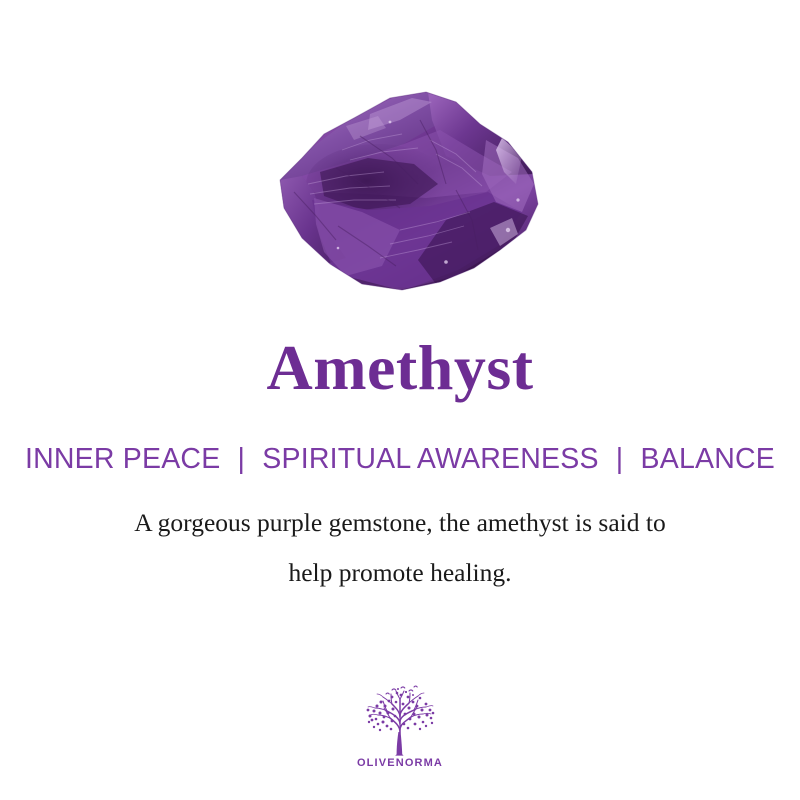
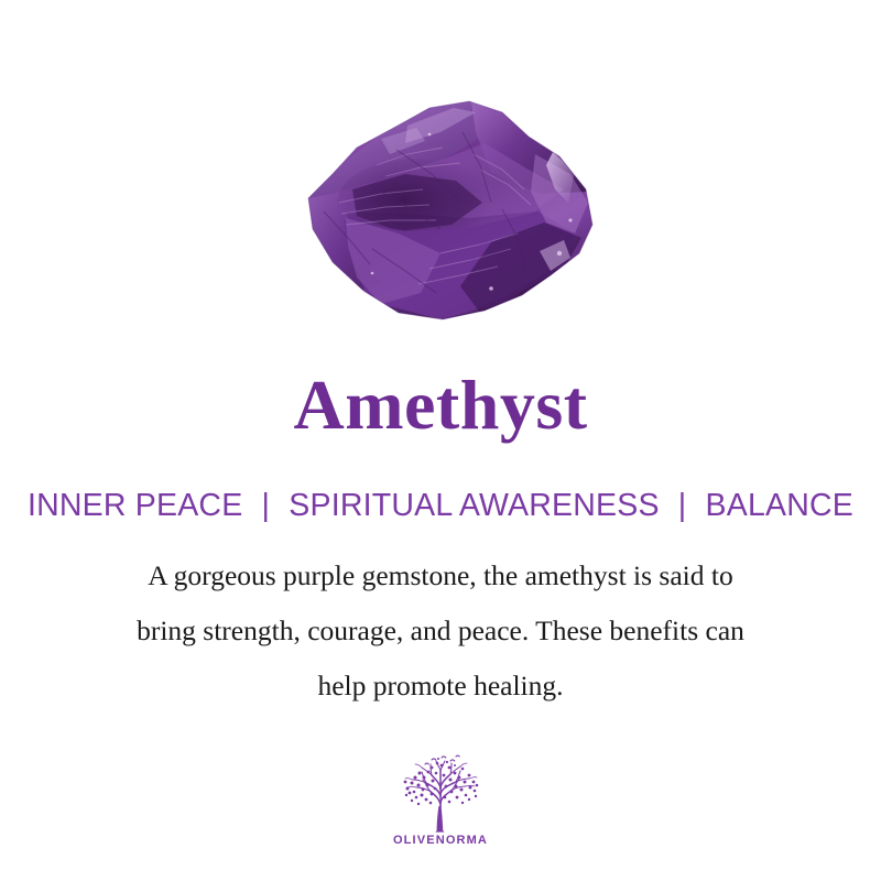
  Amethyst
  INNER PEACE | SPIRITUAL AWARENESS | BALANCE
  A gorgeous purple gemstone, the amethyst is said to
+ bring strength, courage, and peace. These benefits can
  help promote healing.
  OLIVENORMA
